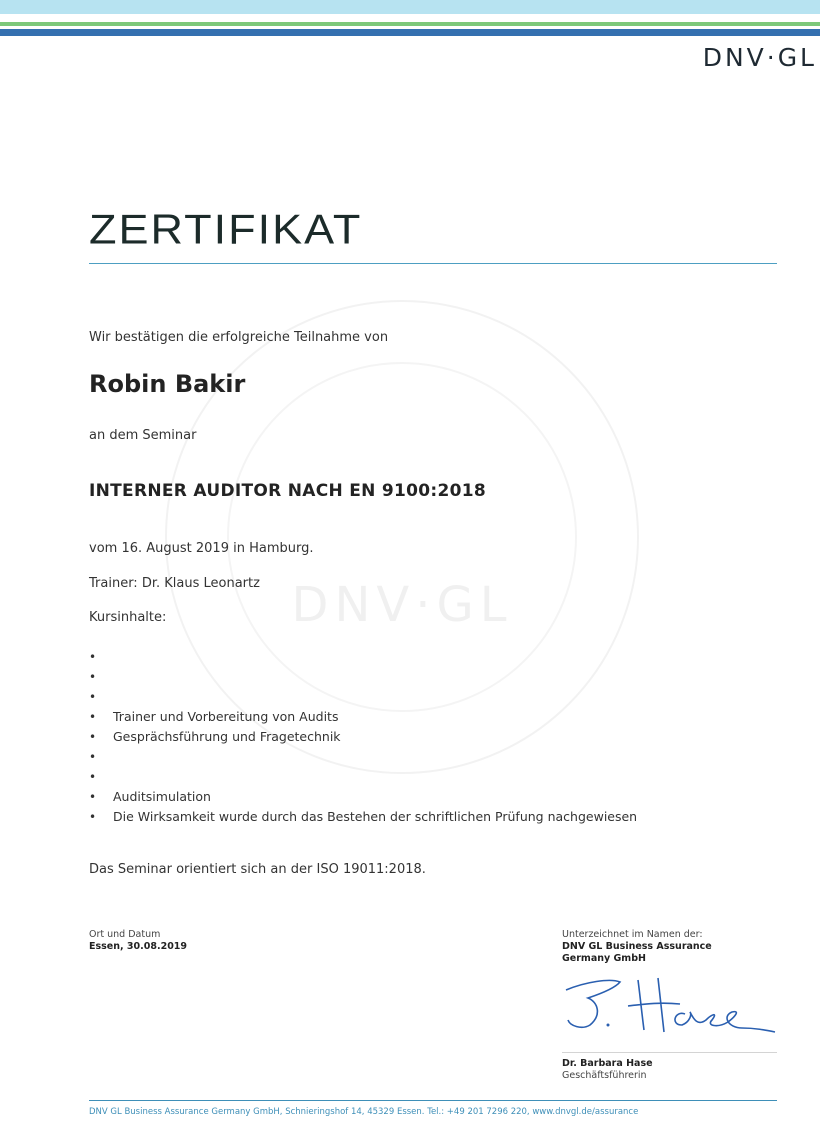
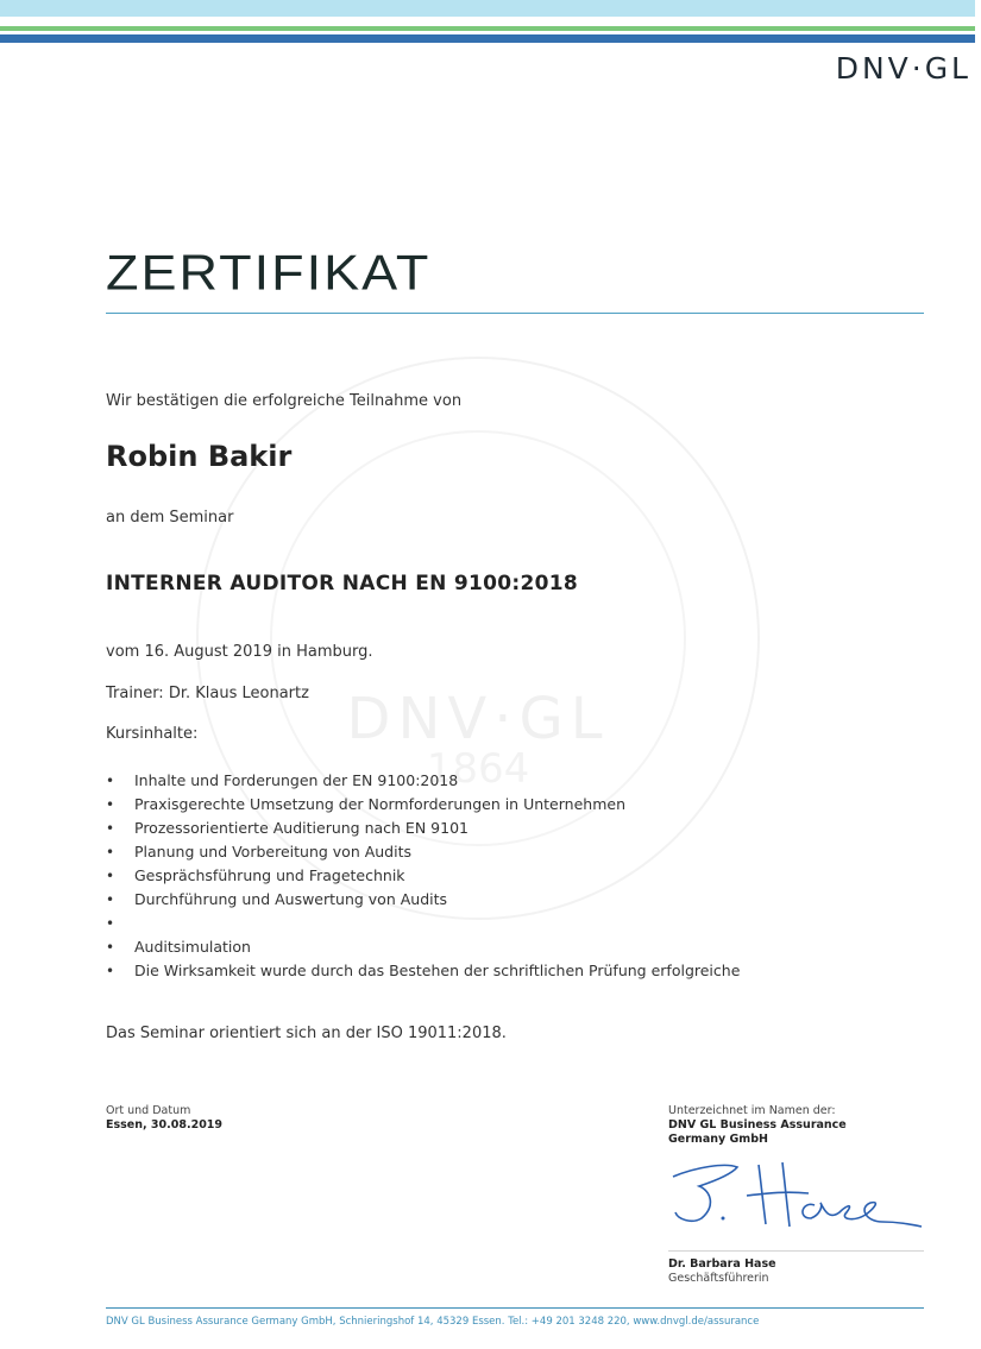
  DNV·GL
+ 1864
  ZERTIFIKAT
  Wir bestätigen die erfolgreiche Teilnahme von
  Robin Bakir
  an dem Seminar
  INTERNER AUDITOR NACH EN 9100:2018
  vom 16. August 2019 in Hamburg.
  Trainer: Dr. Klaus Leonartz
  Kursinhalte:
  •
+ Inhalte und Forderungen der EN 9100:2018
  •
+ Praxisgerechte Umsetzung der Normforderungen in Unternehmen
  •
+ Prozessorientierte Auditierung nach EN 9101
  •
- Trainer und Vorbereitung von Audits
+ Planung und Vorbereitung von Audits
  •
  Gesprächsführung und Fragetechnik
  •
+ Durchführung und Auswertung von Audits
  •
  •
  Auditsimulation
  •
- Die Wirksamkeit wurde durch das Bestehen der schriftlichen Prüfung nachgewiesen
+ Die Wirksamkeit wurde durch das Bestehen der schriftlichen Prüfung erfolgreiche
  Das Seminar orientiert sich an der ISO 19011:2018.
  Ort und Datum
  Essen, 30.08.2019
  Unterzeichnet im Namen der:
  DNV GL Business Assurance
  Germany GmbH
  Dr. Barbara Hase
  Geschäftsführerin
- DNV GL Business Assurance Germany GmbH, Schnieringshof 14, 45329 Essen. Tel.: +49 201 7296 220, www.dnvgl.de/assurance
+ DNV GL Business Assurance Germany GmbH, Schnieringshof 14, 45329 Essen. Tel.: +49 201 3248 220, www.dnvgl.de/assurance
